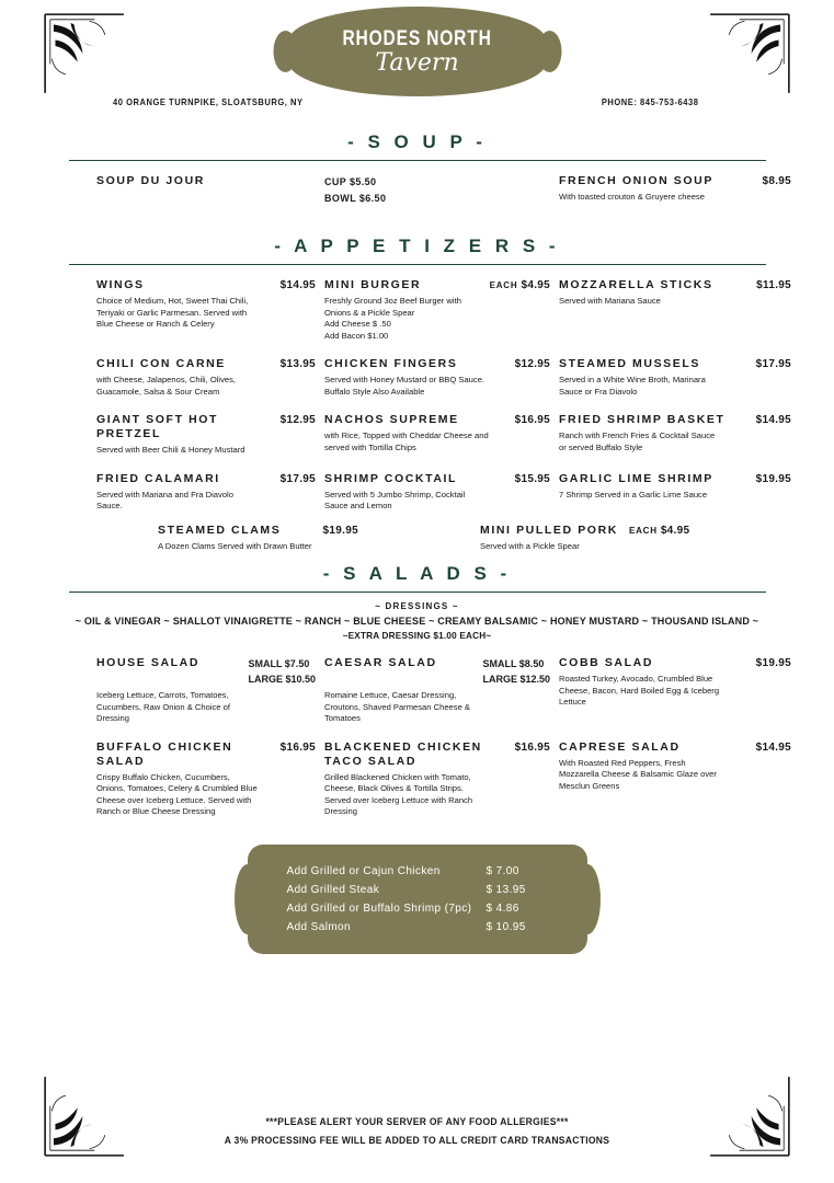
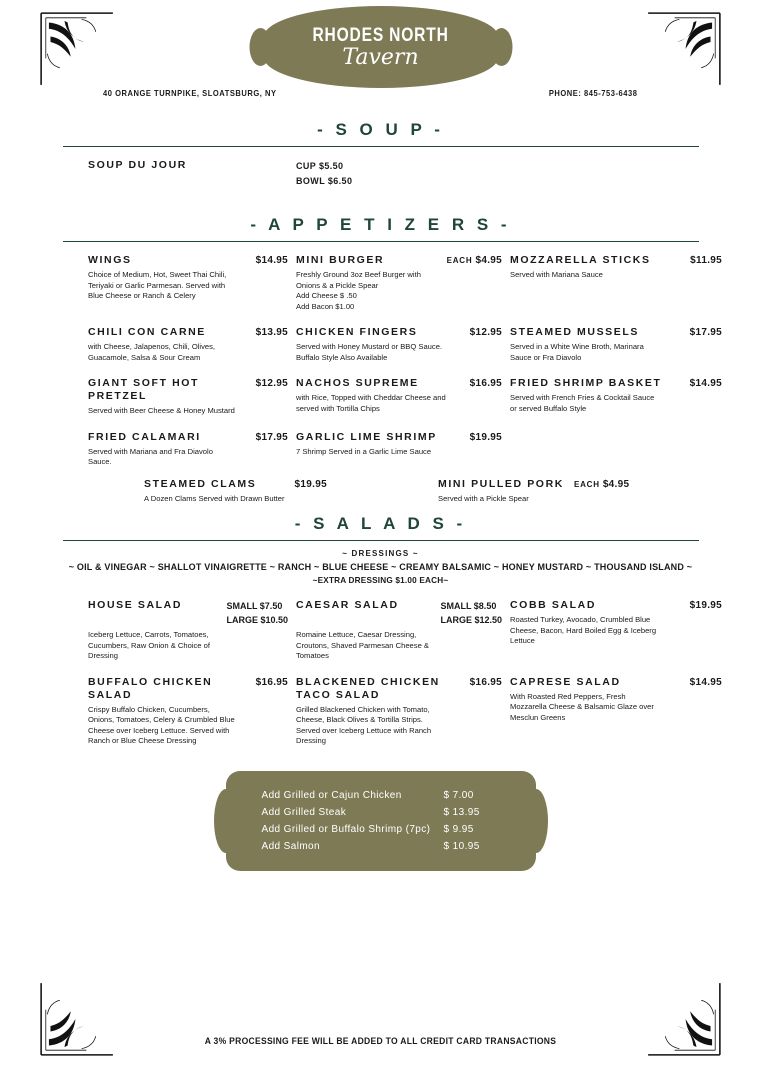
  RHODES NORTH
  Tavern
  40 ORANGE TURNPIKE, SLOATSBURG, NY
  PHONE: 845-753-6438
  - S O U P -
  SOUP DU JOUR
  CUP $5.50
  BOWL $6.50
- FRENCH ONION SOUP
- $8.95
- With toasted crouton & Gruyere cheese
  - A P P E T I Z E R S -
  WINGS
  $14.95
  Choice of Medium, Hot, Sweet Thai Chili, Teriyaki or Garlic Parmesan. Served with Blue Cheese or Ranch & Celery
  MINI BURGER
  EACH $4.95
  Freshly Ground 3oz Beef Burger with Onions & a Pickle Spear
  Add Cheese $ .50
  Add Bacon $1.00
  MOZZARELLA STICKS
  $11.95
  Served with Mariana Sauce
  CHILI CON CARNE
  $13.95
  with Cheese, Jalapenos, Chili, Olives, Guacamole, Salsa & Sour Cream
  CHICKEN FINGERS
  $12.95
  Served with Honey Mustard or BBQ Sauce. Buffalo Style Also Available
  STEAMED MUSSELS
  $17.95
  Served in a White Wine Broth, Marinara Sauce or Fra Diavolo
  GIANT SOFT HOT PRETZEL
  $12.95
- Served with Beer Chili & Honey Mustard
+ Served with Beer Cheese & Honey Mustard
  NACHOS SUPREME
  $16.95
  with Rice, Topped with Cheddar Cheese and served with Tortilla Chips
  FRIED SHRIMP BASKET
  $14.95
- Ranch with French Fries & Cocktail Sauce or served Buffalo Style
+ Served with French Fries & Cocktail Sauce or served Buffalo Style
  FRIED CALAMARI
  $17.95
  Served with Mariana and Fra Diavolo Sauce.
- SHRIMP COCKTAIL
- $15.95
- Served with 5 Jumbo Shrimp, Cocktail Sauce and Lemon
  GARLIC LIME SHRIMP
  $19.95
  7 Shrimp Served in a Garlic Lime Sauce
  STEAMED CLAMS
  A Dozen Clams Served with Drawn Butter
  $19.95
  MINI PULLED PORK
  Served with a Pickle Spear
  EACH $4.95
  - S A L A D S -
  ~ DRESSINGS ~
  ~ OIL & VINEGAR ~ SHALLOT VINAIGRETTE ~ RANCH ~ BLUE CHEESE ~ CREAMY BALSAMIC ~ HONEY MUSTARD ~ THOUSAND ISLAND ~
  ~EXTRA DRESSING $1.00 EACH~
  HOUSE SALAD
  SMALL $7.50
  LARGE $10.50
  Iceberg Lettuce, Carrots, Tomatoes, Cucumbers, Raw Onion & Choice of Dressing
  CAESAR SALAD
  SMALL $8.50
  LARGE $12.50
  Romaine Lettuce, Caesar Dressing, Croutons, Shaved Parmesan Cheese & Tomatoes
  COBB SALAD
  $19.95
  Roasted Turkey, Avocado, Crumbled Blue Cheese, Bacon, Hard Boiled Egg & Iceberg Lettuce
  BUFFALO CHICKEN SALAD
  $16.95
  Crispy Buffalo Chicken, Cucumbers, Onions, Tomatoes, Celery & Crumbled Blue Cheese over Iceberg Lettuce. Served with Ranch or Blue Cheese Dressing
  BLACKENED CHICKEN TACO SALAD
  $16.95
  Grilled Blackened Chicken with Tomato, Cheese, Black Olives & Tortilla Strips. Served over Iceberg Lettuce with Ranch Dressing
  CAPRESE SALAD
  $14.95
  With Roasted Red Peppers, Fresh Mozzarella Cheese & Balsamic Glaze over Mesclun Greens
  Add Grilled or Cajun Chicken
  $ 7.00
  Add Grilled Steak
  $ 13.95
  Add Grilled or Buffalo Shrimp (7pc)
- $ 4.86
+ $ 9.95
  Add Salmon
  $ 10.95
- ***PLEASE ALERT YOUR SERVER OF ANY FOOD ALLERGIES***
  A 3% PROCESSING FEE WILL BE ADDED TO ALL CREDIT CARD TRANSACTIONS
